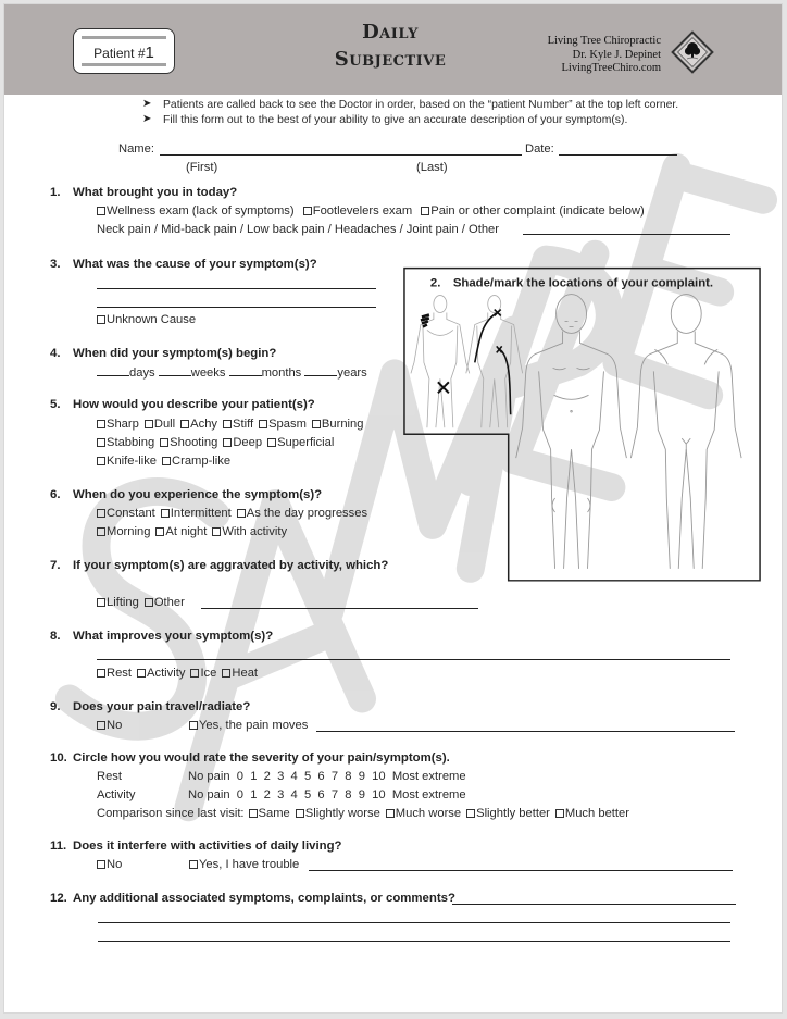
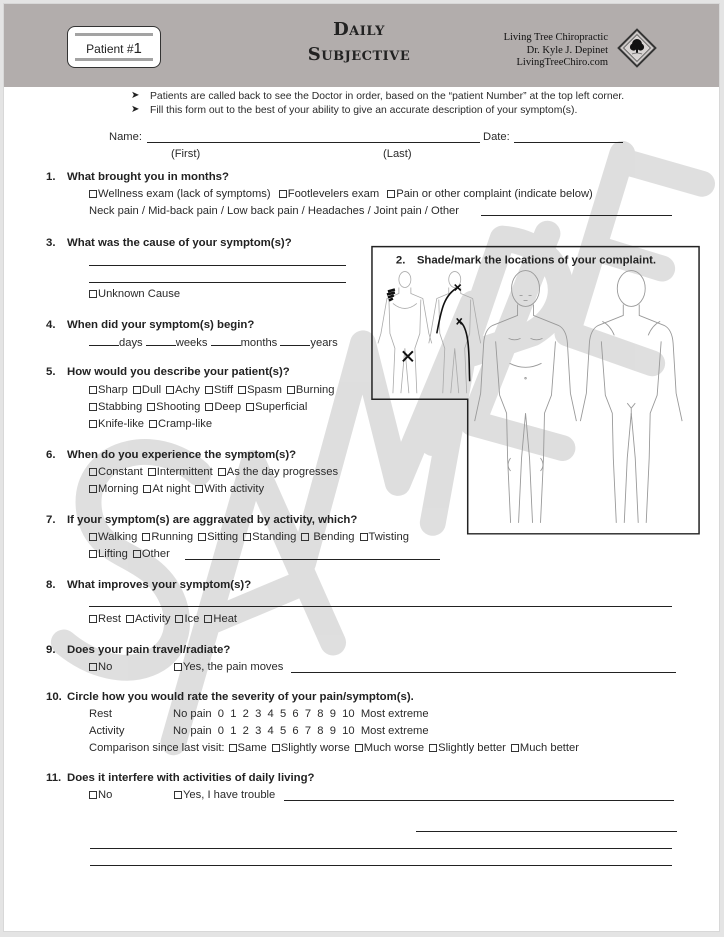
  Patient #1
  Daily
  Subjective
  Living Tree Chiropractic
  Dr. Kyle J. Depinet
  LivingTreeChiro.com
  ➤
  Patients are called back to see the Doctor in order, based on the “patient Number” at the top left corner.
  ➤
  Fill this form out to the best of your ability to give an accurate description of your symptom(s).
  Name:
  Date:
  (First)
  (Last)
- 1. What brought you in today?
+ 1. What brought you in months?
  Wellness exam (lack of symptoms) Footlevelers exam Pain or other complaint (indicate below)
  Neck pain / Mid-back pain / Low back pain / Headaches / Joint pain / Other
  3. What was the cause of your symptom(s)?
  Unknown Cause
  4. When did your symptom(s) begin?
  days weeks months years
  5. How would you describe your patient(s)?
  Sharp Dull Achy Stiff Spasm Burning
  Stabbing Shooting Deep Superficial
  Knife-like Cramp-like
  6. When do you experience the symptom(s)?
  Constant Intermittent As the day progresses
  Morning At night With activity
  7. If your symptom(s) are aggravated by activity, which?
+ Walking Running Sitting Standing Bending Twisting
  Lifting Other
  8. What improves your symptom(s)?
  Rest Activity Ice Heat
  9. Does your pain travel/radiate?
  No
  Yes, the pain moves
  10. Circle how you would rate the severity of your pain/symptom(s).
  Rest
  No pain 0 1 2 3 4 5 6 7 8 9 10 Most extreme
  Activity
  No pain 0 1 2 3 4 5 6 7 8 9 10 Most extreme
  Comparison since last visit: Same Slightly worse Much worse Slightly better Much better
  11. Does it interfere with activities of daily living?
  No
  Yes, I have trouble
- 12. Any additional associated symptoms, complaints, or comments?
  2.
  Shade/mark the locations of your complaint.
